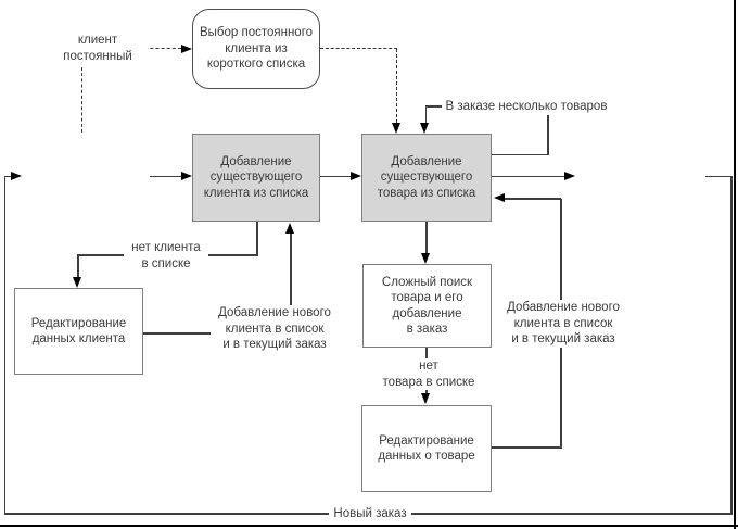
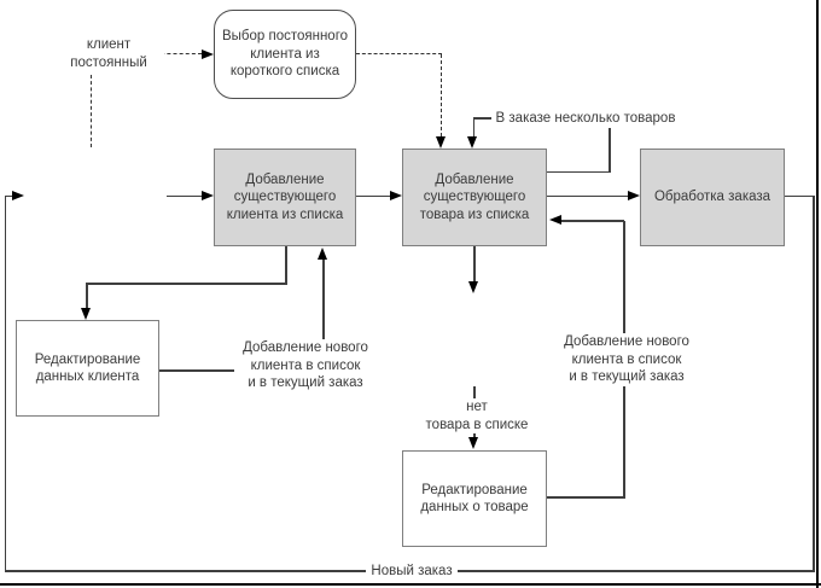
  Добавление
  существующего
  клиента из списка
  Добавление
  существующего
  товара из списка
+ Обработка заказа
  Выбор постоянного
  клиента из
  короткого списка
  Редактирование
  данных клиента
- Сложный поиск
- товара и его
- добавление
- в заказ
  Редактирование
  данных о товаре
  клиент
  постоянный
- нет клиента
- в списке
  Добавление нового
  клиента в список
  и в текущий заказ
  нет
  товара в списке
  Добавление нового
  клиента в список
  и в текущий заказ
  В заказе несколько товаров
  Новый заказ
